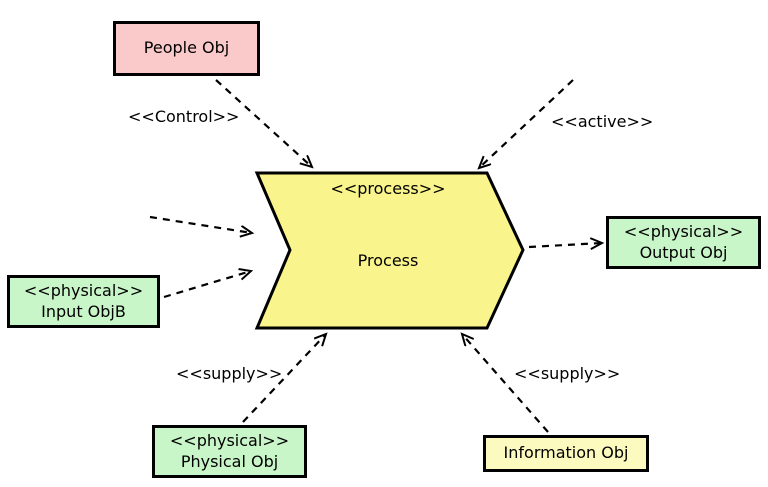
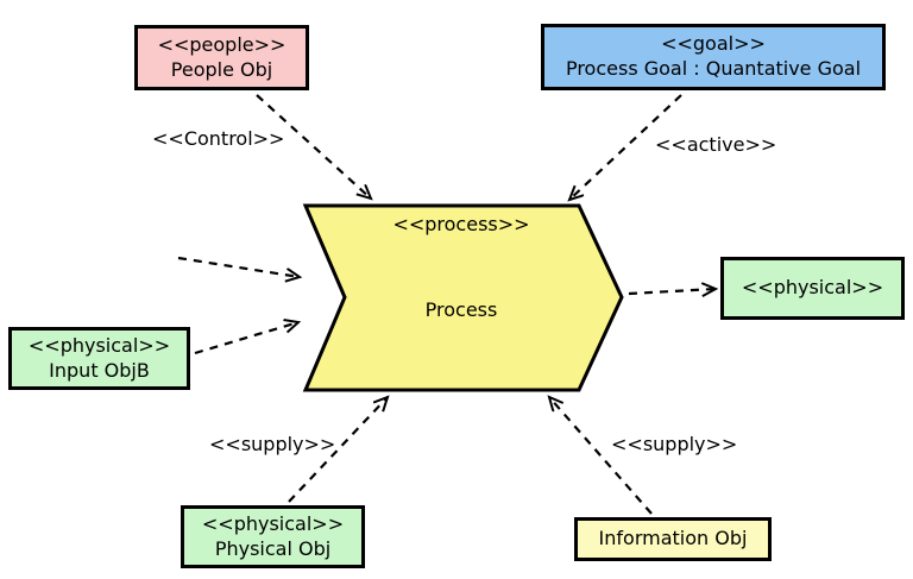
+ <<people>>
  People Obj
+ <<goal>>
+ Process Goal : Quantative Goal
  <<physical>>
  Input ObjB
  <<physical>>
- Output Obj
  <<physical>>
  Physical Obj
  Information Obj
  <<process>>
  Process
  <<Control>>
  <<active>>
  <<supply>>
  <<supply>>
